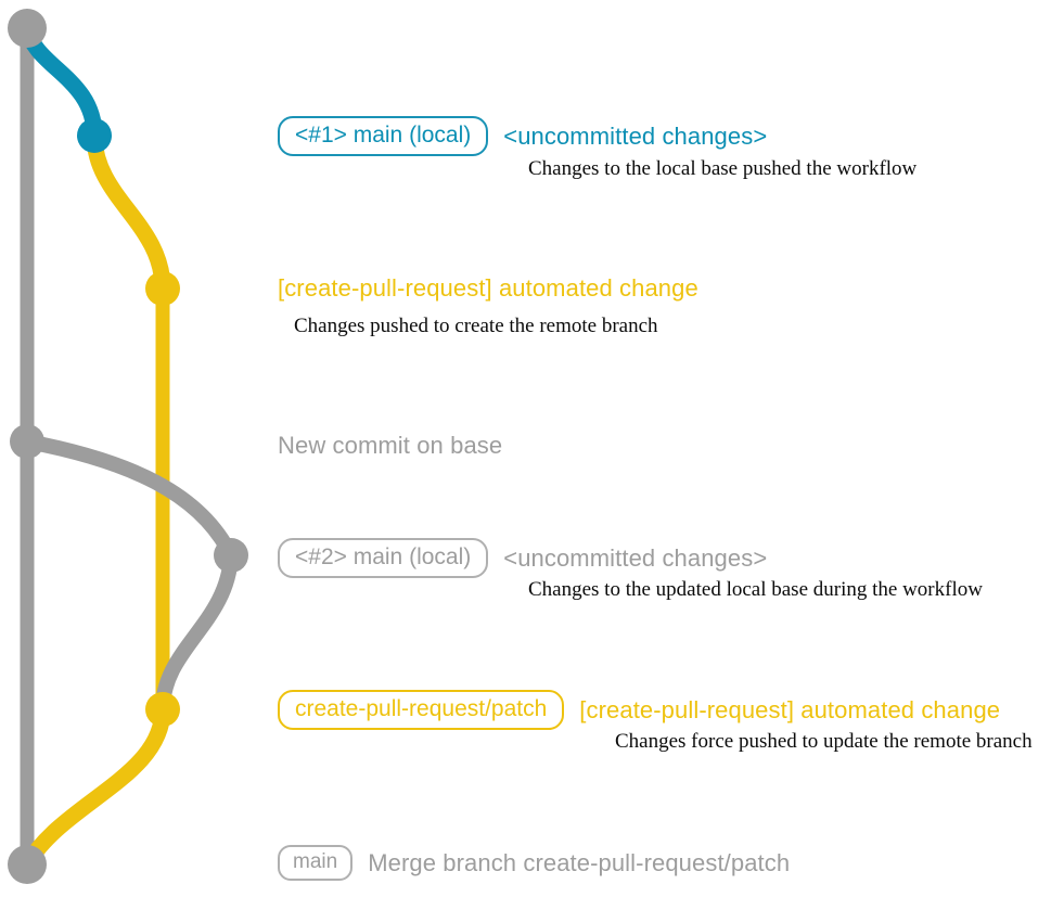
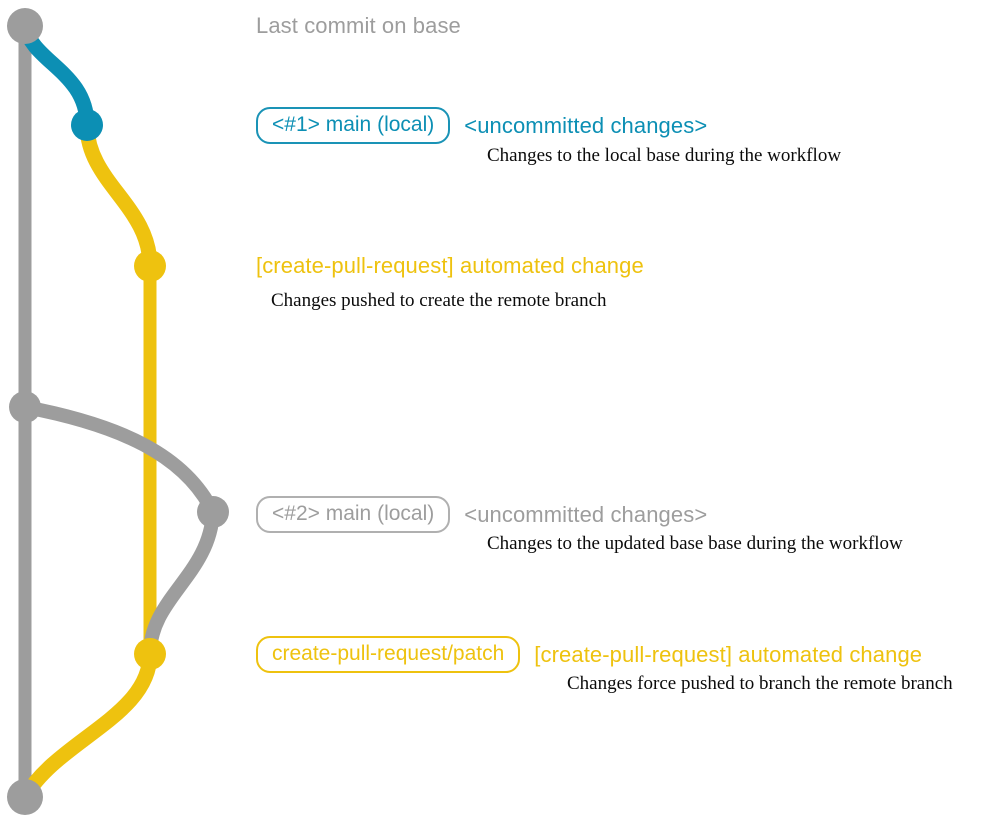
+ Last commit on base
  <#1> main (local)
  <uncommitted changes>
- Changes to the local base pushed the workflow
+ Changes to the local base during the workflow
  [create-pull-request] automated change
  Changes pushed to create the remote branch
- New commit on base
  <#2> main (local)
  <uncommitted changes>
- Changes to the updated local base during the workflow
+ Changes to the updated base base during the workflow
  create-pull-request/patch
  [create-pull-request] automated change
- Changes force pushed to update the remote branch
+ Changes force pushed to branch the remote branch
- main
- Merge branch create-pull-request/patch
